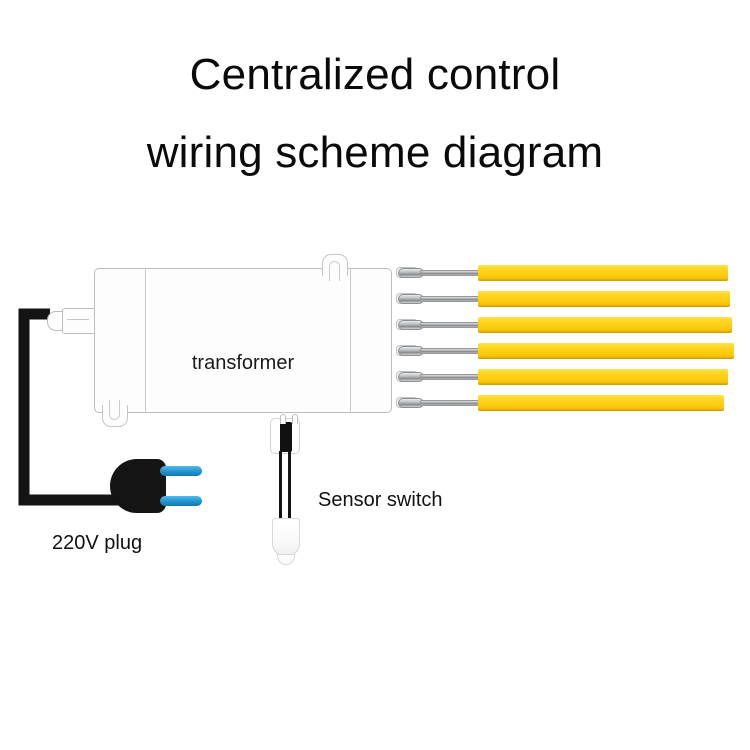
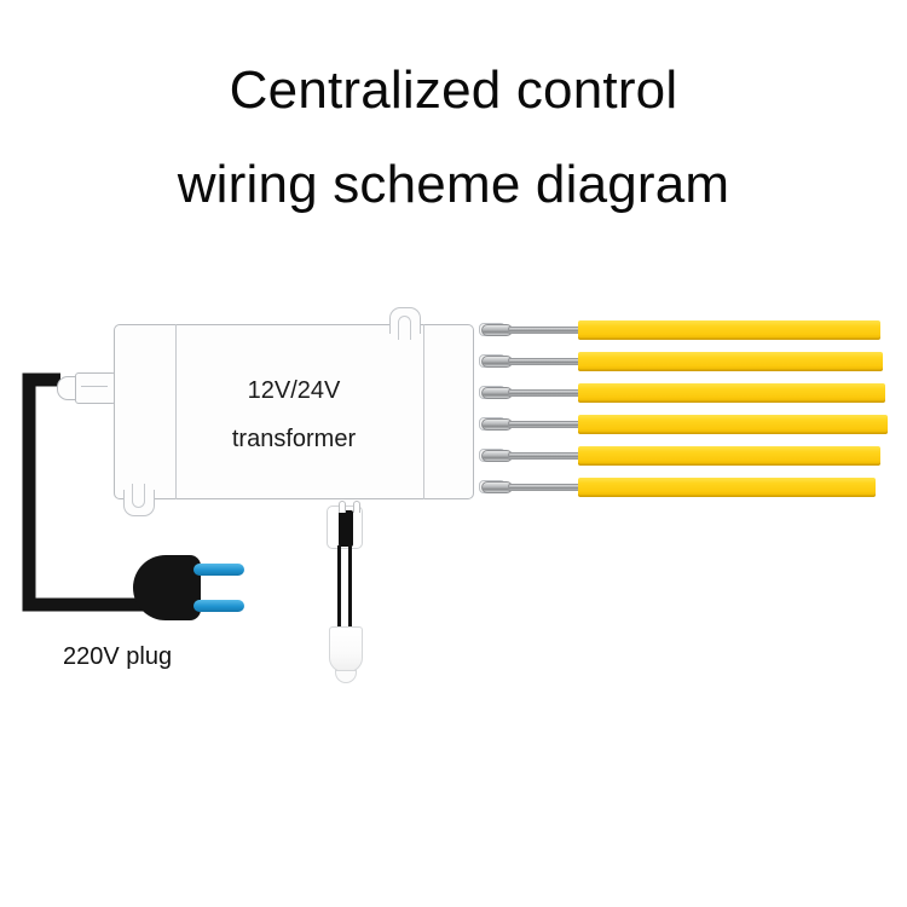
  Centralized control
  wiring scheme diagram
- Sensor switch
  220V plug
+ 12V/24V
  transformer
